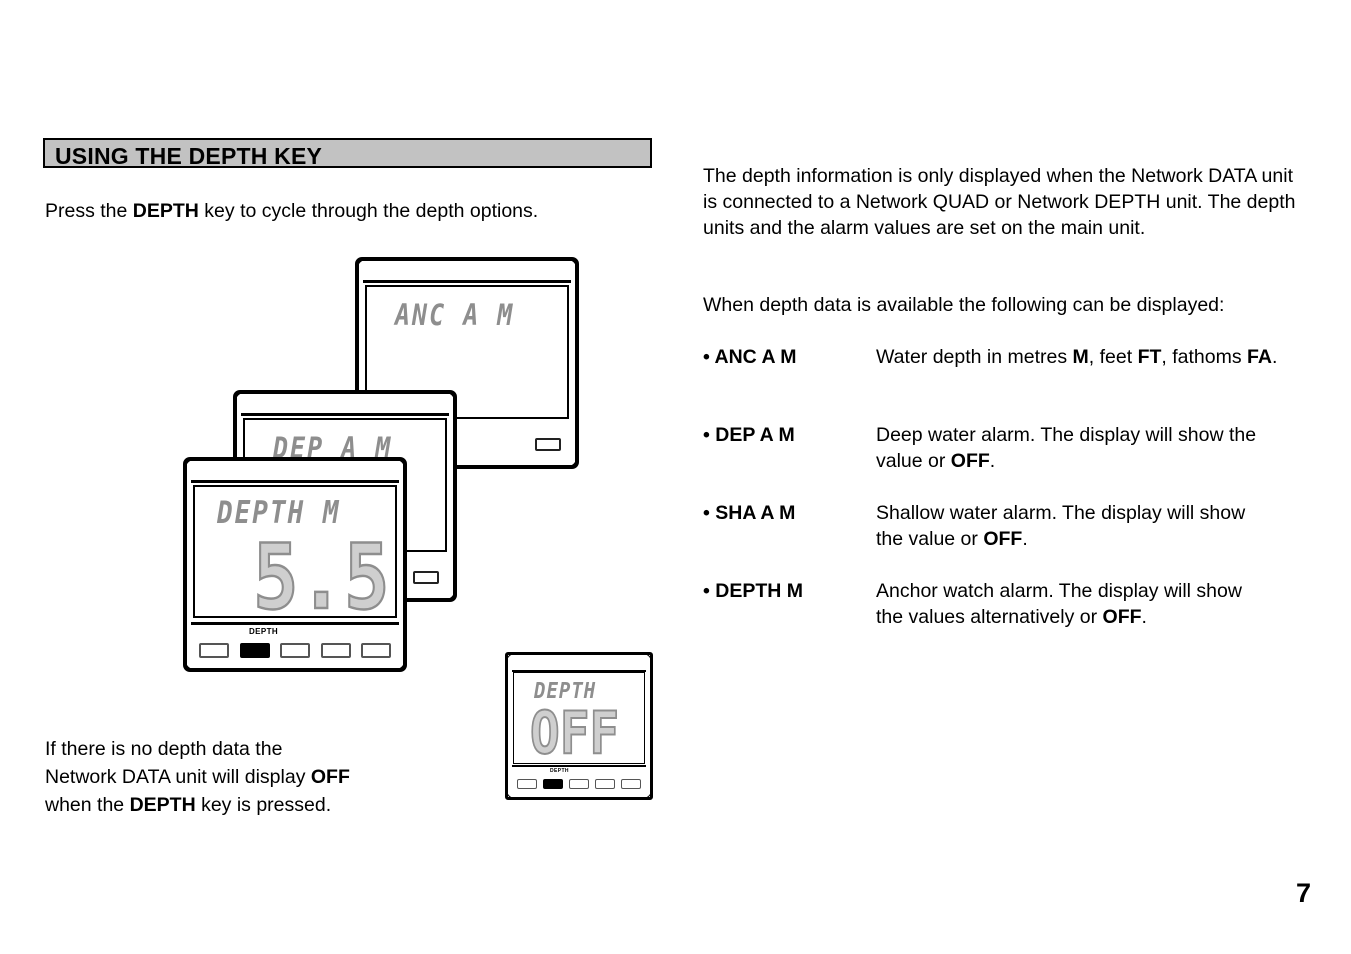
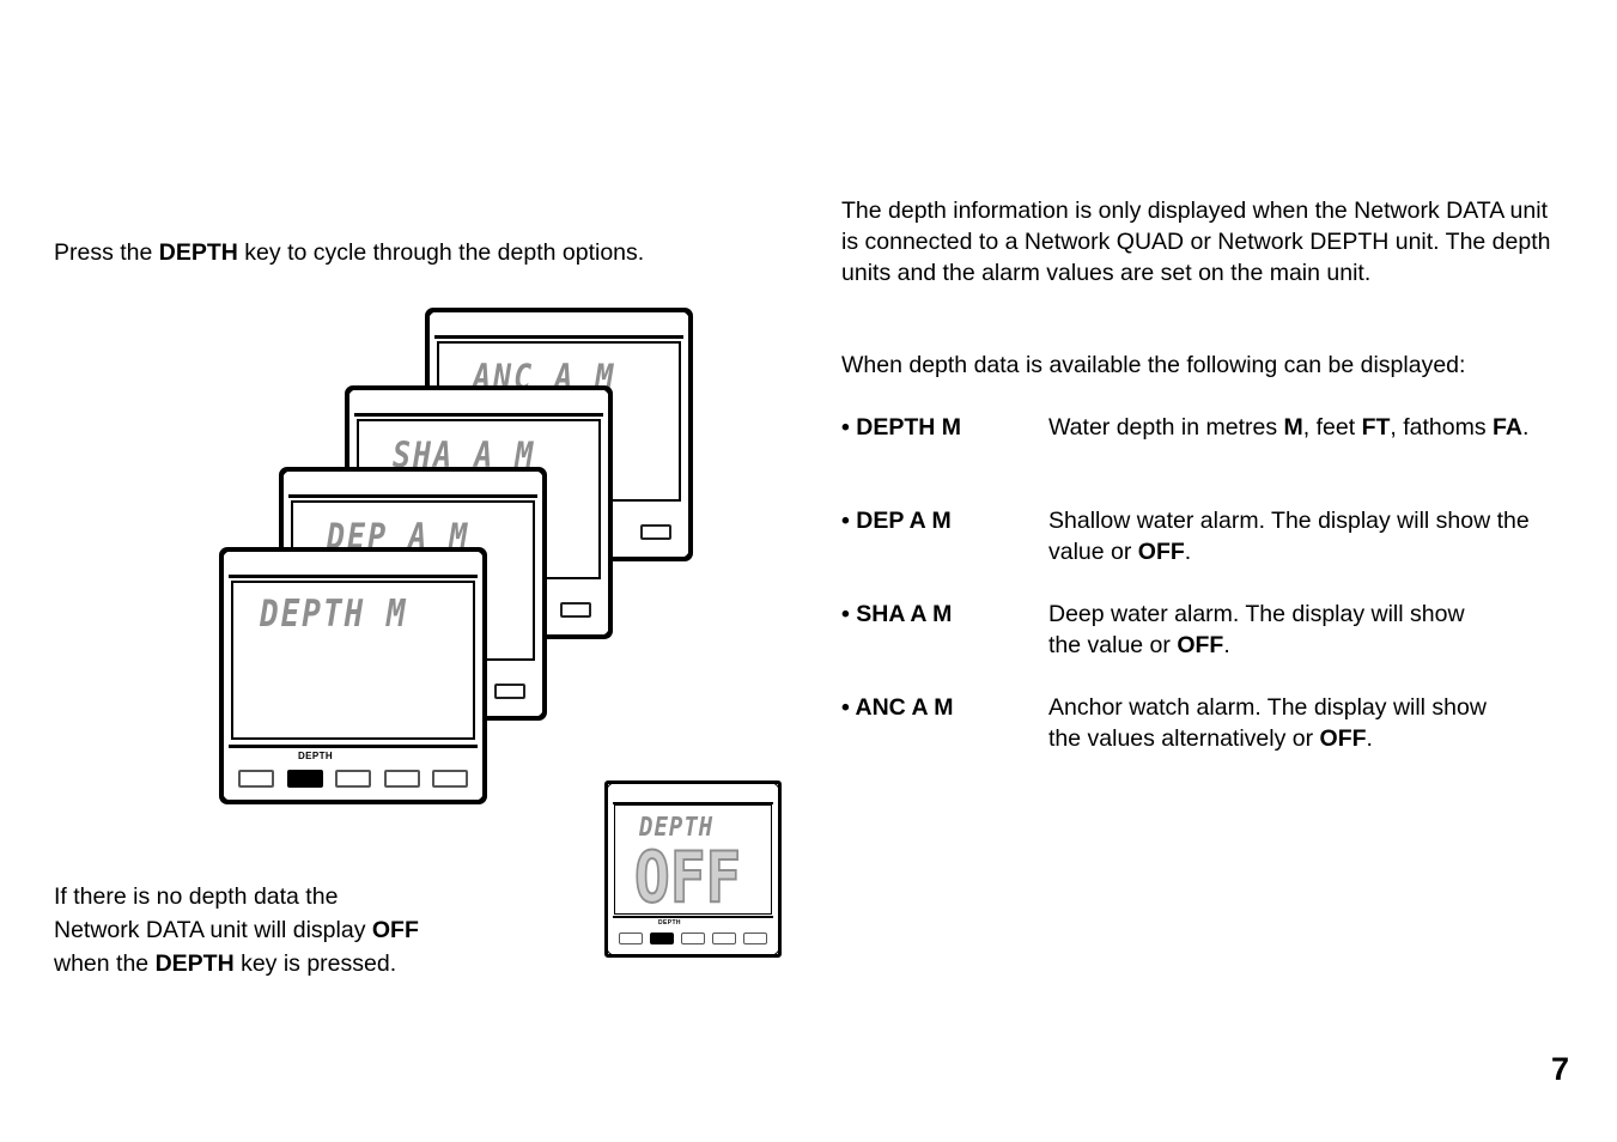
- USING THE DEPTH KEY
  Press the DEPTH key to cycle through the depth options.
  ANC A M
+ SHA A M
  DEP A M
  DEPTH M
- 5.5
  DEPTH
  DEPTH
  OFF
  If there is no depth data the
  Network DATA unit will display OFF
  when the DEPTH key is pressed.
  The depth information is only displayed when the Network DATA unit is connected to a Network QUAD or Network DEPTH unit. The depth units and the alarm values are set on the main unit.
  When depth data is available the following can be displayed:
- • ANC A M
+ • DEPTH M
  Water depth in metres M, feet FT, fathoms FA.
  • DEP A M
- Deep water alarm. The display will show the value or OFF.
+ Shallow water alarm. The display will show the value or OFF.
  • SHA A M
- Shallow water alarm. The display will show the value or OFF.
+ Deep water alarm. The display will show the value or OFF.
- • DEPTH M
+ • ANC A M
  Anchor watch alarm. The display will show the values alternatively or OFF.
  7
